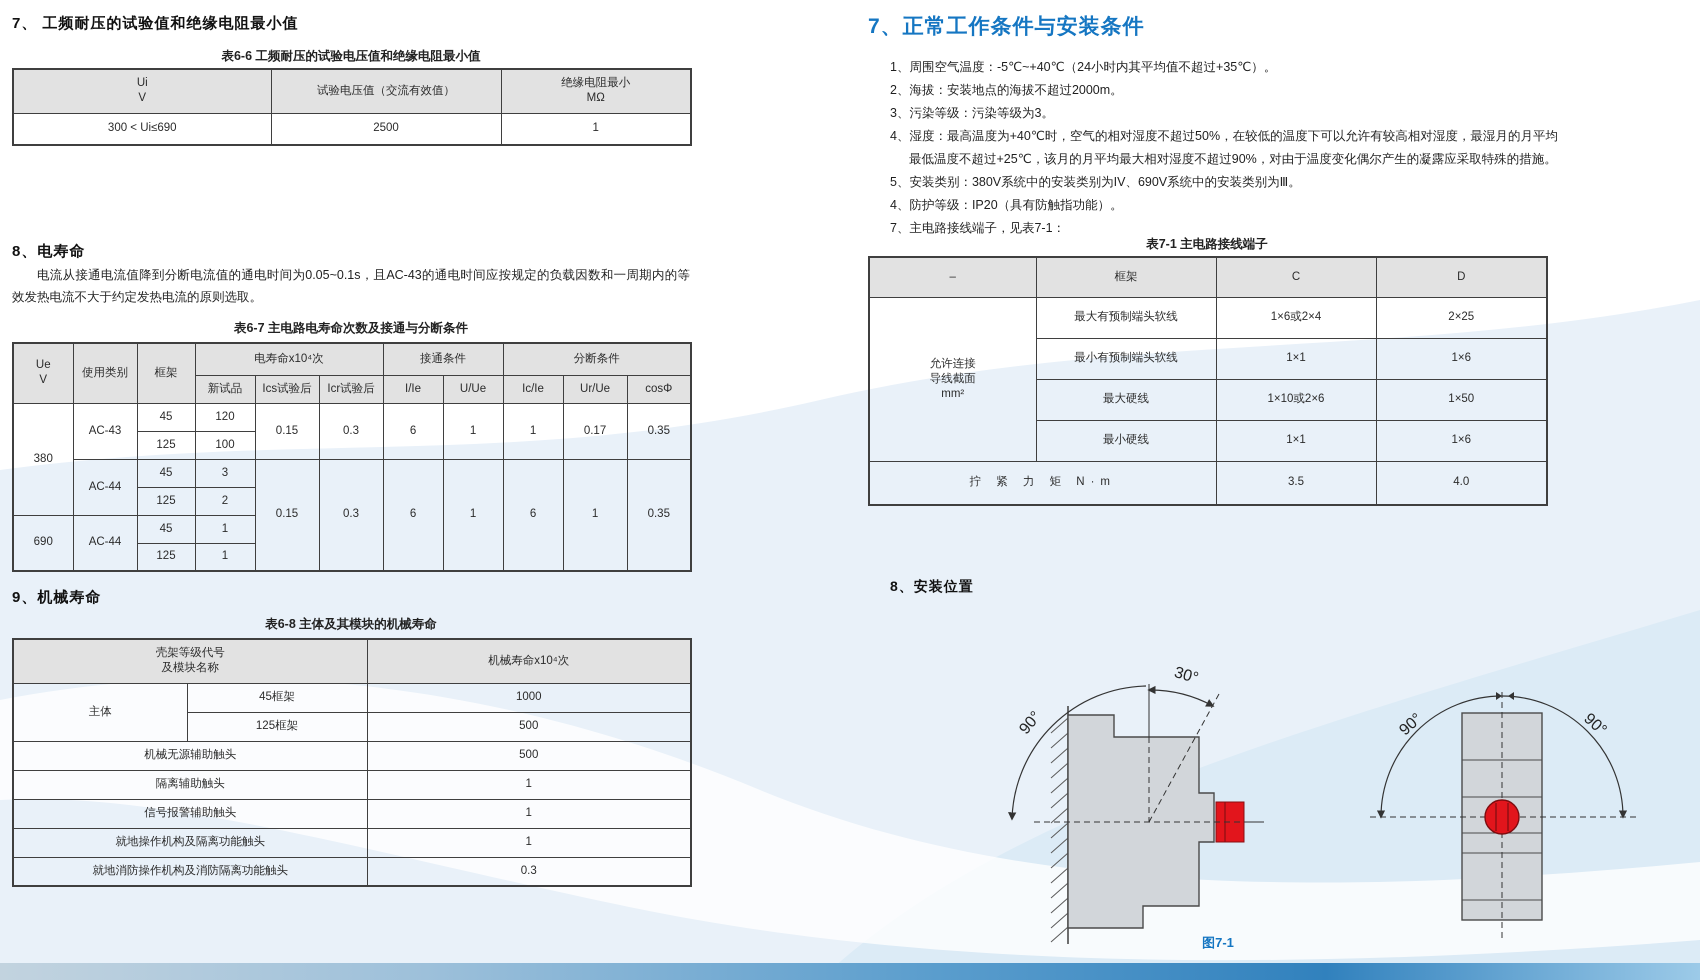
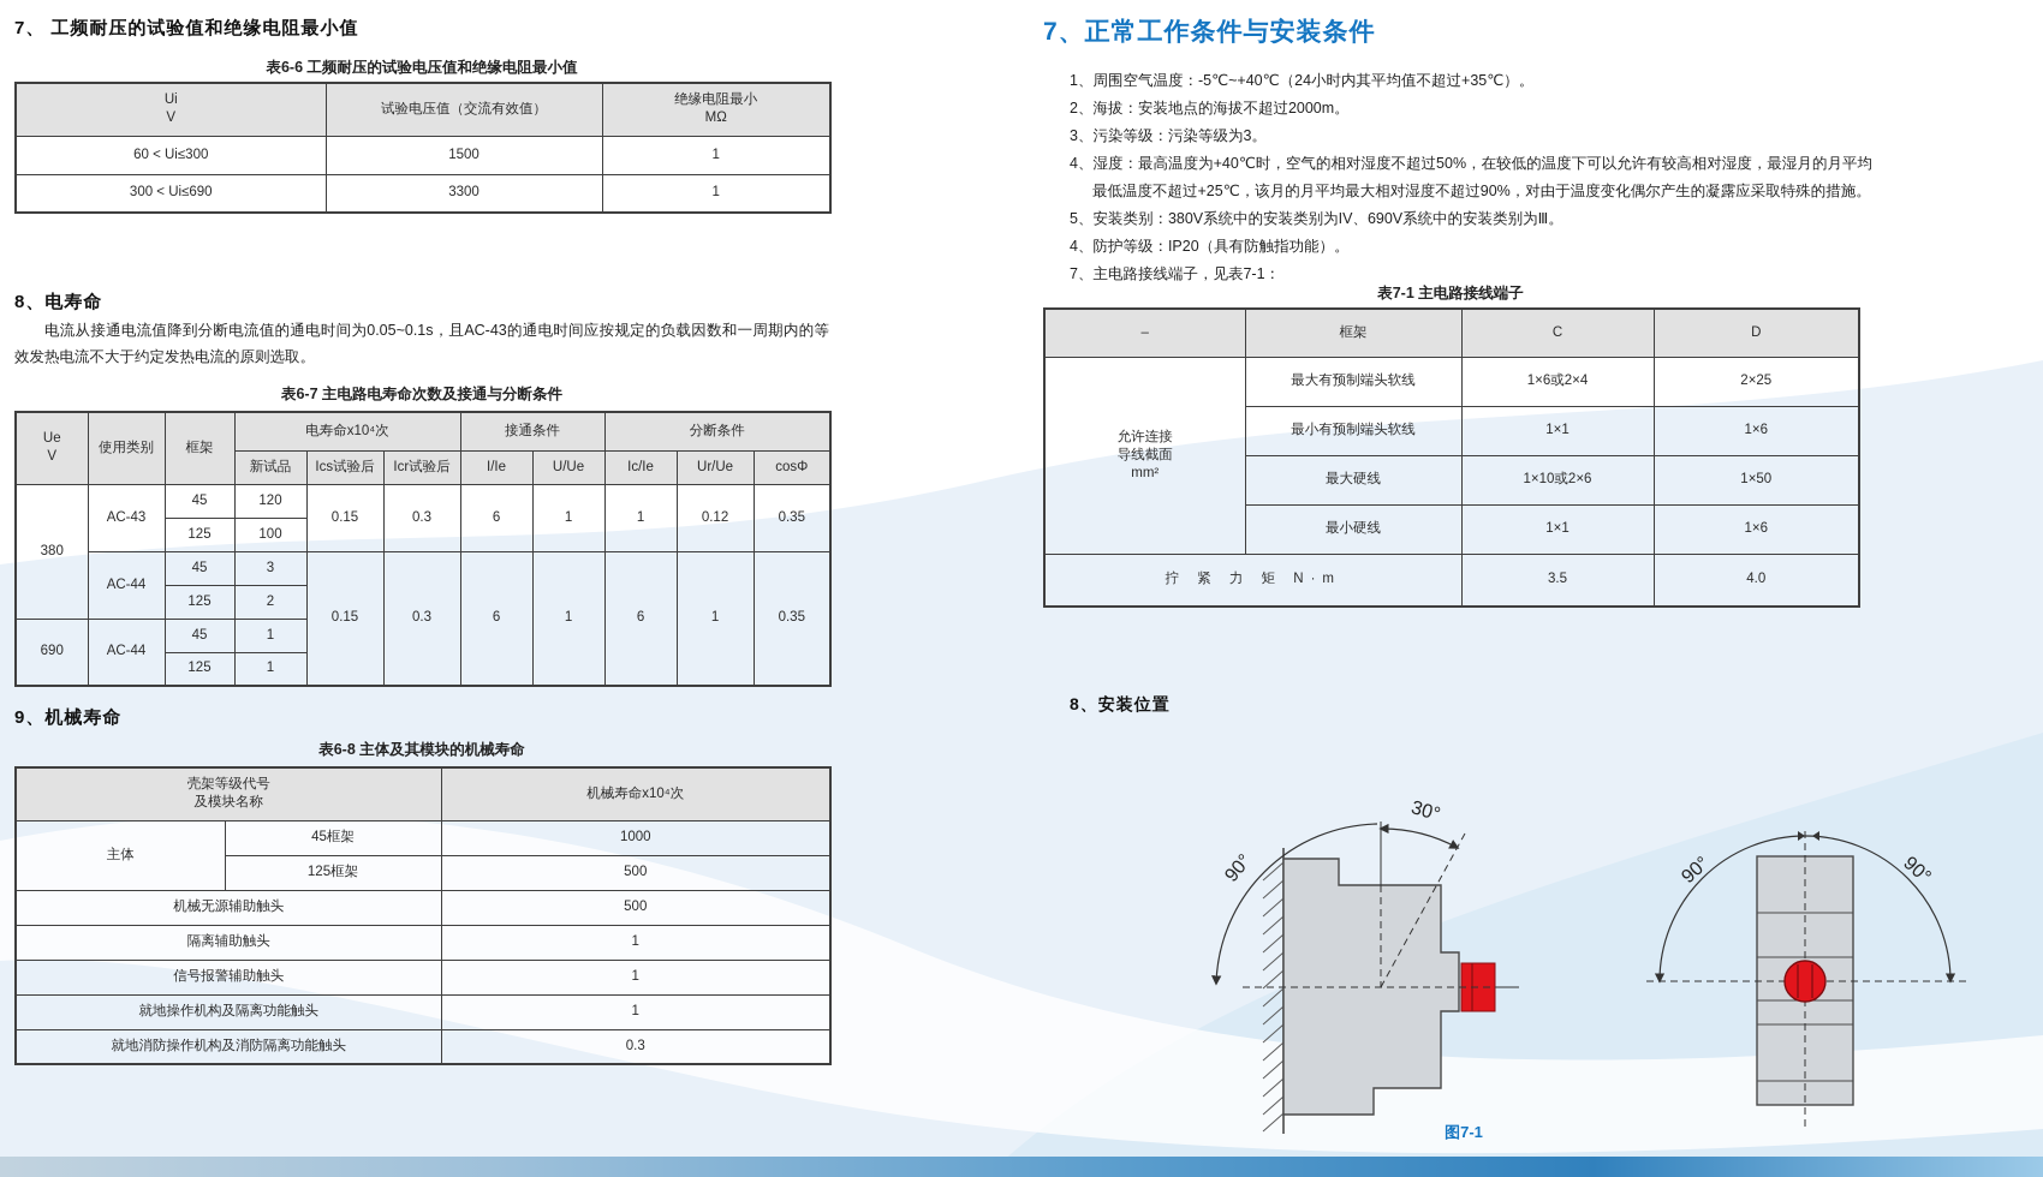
  7、 工频耐压的试验值和绝缘电阻最小值
  表6-6 工频耐压的试验电压值和绝缘电阻最小值
  Ui V	试验电压值（交流有效值）	绝缘电阻最小 MΩ
+ 60 < Ui≤300	1500	1
- 300 < Ui≤690	2500	1
+ 300 < Ui≤690	3300	1
  8、电寿命
  电流从接通电流值降到分断电流值的通电时间为0.05~0.1s，且AC-43的通电时间应按规定的负载因数和一周期内的等效发热电流不大于约定发热电流的原则选取。
  表6-7 主电路电寿命次数及接通与分断条件
  Ue V	使用类别	框架	电寿命x10⁴次	接通条件	分断条件
  新试品	Ics试验后	Icr试验后	I/Ie	U/Ue	Ic/Ie	Ur/Ue	cosΦ
- 380	AC-43	45	120	0.15	0.3	6	1	1	0.17	0.35
+ 380	AC-43	45	120	0.15	0.3	6	1	1	0.12	0.35
  125	100
  AC-44	45	3	0.15	0.3	6	1	6	1	0.35
  125	2
  690	AC-44	45	1
  125	1
  9、机械寿命
  表6-8 主体及其模块的机械寿命
  壳架等级代号 及模块名称	机械寿命x10⁴次
  主体	45框架	1000
  125框架	500
  机械无源辅助触头	500
  隔离辅助触头	1
  信号报警辅助触头	1
  就地操作机构及隔离功能触头	1
  就地消防操作机构及消防隔离功能触头	0.3
  7、正常工作条件与安装条件
  1、周围空气温度：-5℃~+40℃（24小时内其平均值不超过+35℃）。
  2、海拔：安装地点的海拔不超过2000m。
  3、污染等级：污染等级为3。
  4、湿度：最高温度为+40℃时，空气的相对湿度不超过50%，在较低的温度下可以允许有较高相对湿度，最湿月的月平均最低温度不超过+25℃，该月的月平均最大相对湿度不超过90%，对由于温度变化偶尔产生的凝露应采取特殊的措施。
  5、安装类别：380V系统中的安装类别为IV、690V系统中的安装类别为Ⅲ。
  4、防护等级：IP20（具有防触指功能）。
  7、主电路接线端子，见表7-1：
  表7-1 主电路接线端子
  –	框架	C	D
  允许连接 导线截面 mm²	最大有预制端头软线	1×6或2×4	2×25
  最小有预制端头软线	1×1	1×6
  最大硬线	1×10或2×6	1×50
  最小硬线	1×1	1×6
  拧 紧 力 矩 N·m	3.5	4.0
  8、安装位置
  图7-1
